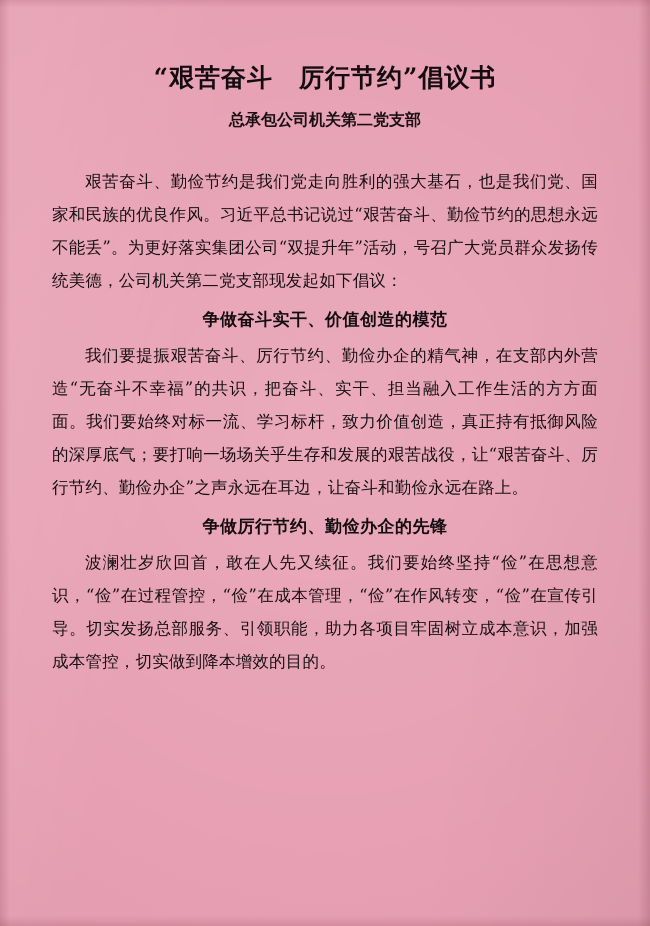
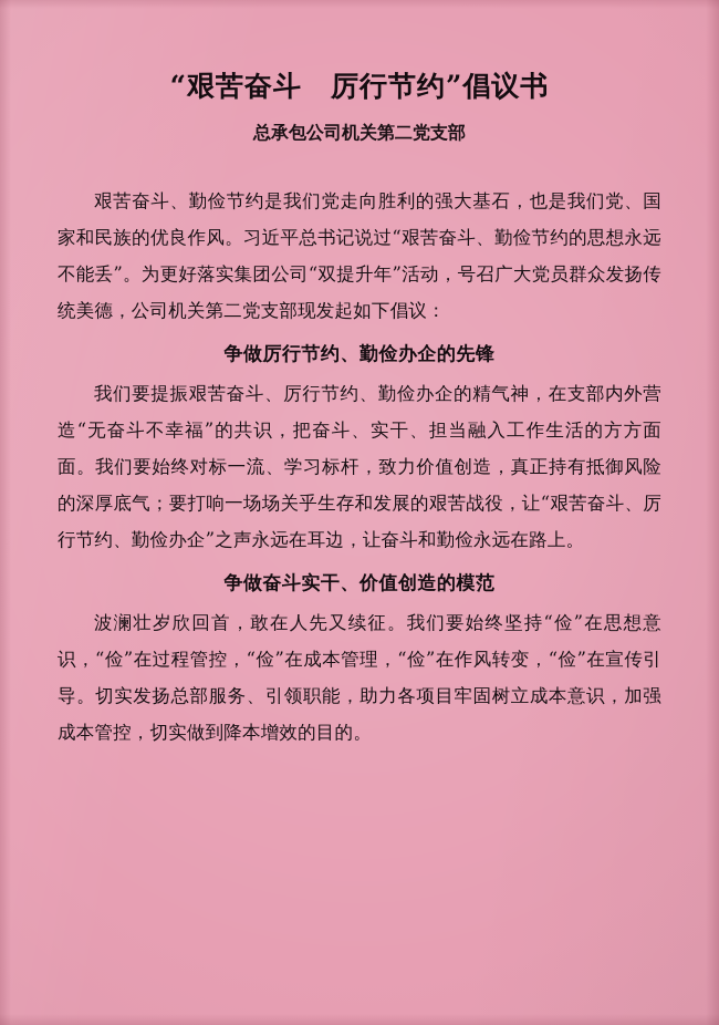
  “艰苦奋斗 厉行节约”倡议书
  总承包公司机关第二党支部
  艰苦奋斗、勤俭节约是我们党走向胜利的强大基石，也是我们党、国家和民族的优良作风。习近平总书记说过“艰苦奋斗、勤俭节约的思想永远不能丢”。为更好落实集团公司“双提升年”活动，号召广大党员群众发扬传统美德，公司机关第二党支部现发起如下倡议：
- 争做奋斗实干、价值创造的模范
+ 争做厉行节约、勤俭办企的先锋
  我们要提振艰苦奋斗、厉行节约、勤俭办企的精气神，在支部内外营造“无奋斗不幸福”的共识，把奋斗、实干、担当融入工作生活的方方面面。我们要始终对标一流、学习标杆，致力价值创造，真正持有抵御风险的深厚底气；要打响一场场关乎生存和发展的艰苦战役，让“艰苦奋斗、厉行节约、勤俭办企”之声永远在耳边，让奋斗和勤俭永远在路上。
- 争做厉行节约、勤俭办企的先锋
+ 争做奋斗实干、价值创造的模范
  波澜壮岁欣回首，敢在人先又续征。我们要始终坚持“俭”在思想意识，“俭”在过程管控，“俭”在成本管理，“俭”在作风转变，“俭”在宣传引导。切实发扬总部服务、引领职能，助力各项目牢固树立成本意识，加强成本管控，切实做到降本增效的目的。
